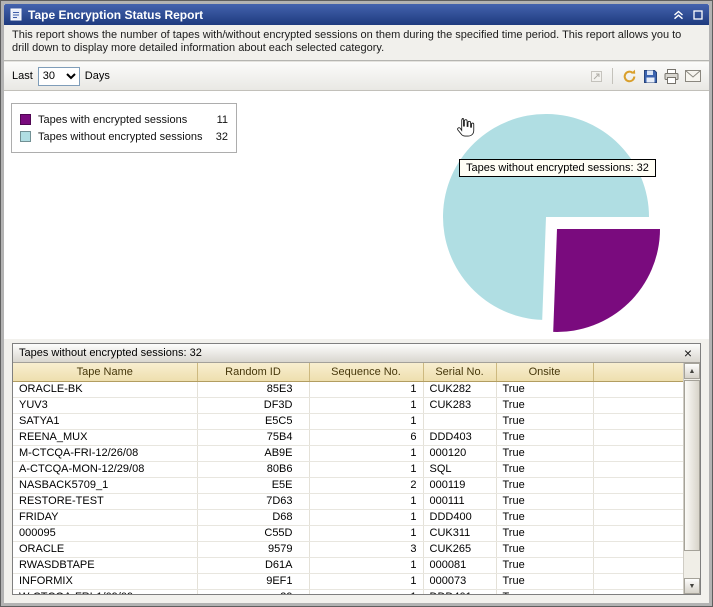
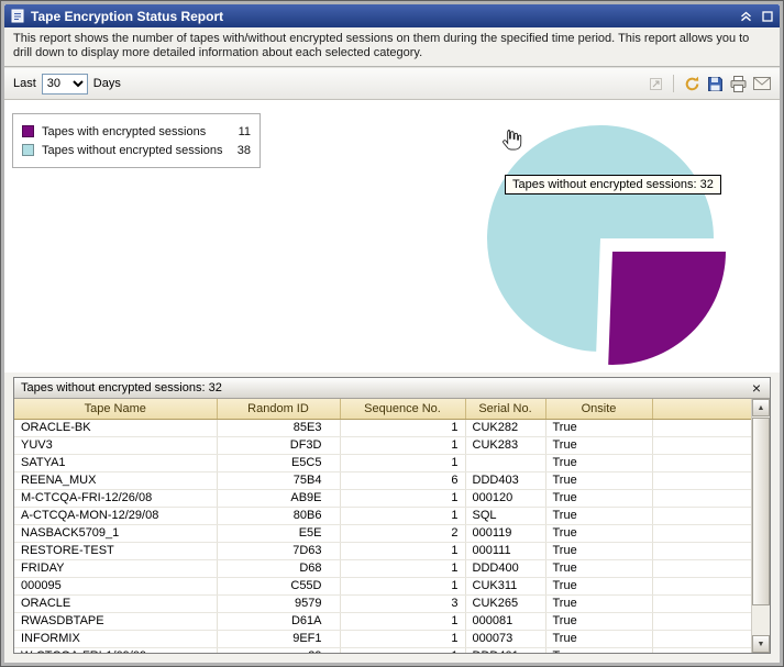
  Tape Encryption Status Report
  This report shows the number of tapes with/without encrypted sessions on them during the specified time period. This report allows you to drill down to display more detailed information about each selected category.
  Last
  30
  Days
  Tapes with encrypted sessions
  11
  Tapes without encrypted sessions
- 32
+ 38
  Tapes without encrypted sessions: 32
  Tapes without encrypted sessions: 32
  ×
  Tape Name	Random ID	Sequence No.	Serial No.	Onsite
  ORACLE-BK	85E3	1	CUK282	True
  YUV3	DF3D	1	CUK283	True
  SATYA1	E5C5	1		True
  REENA_MUX	75B4	6	DDD403	True
  M-CTCQA-FRI-12/26/08	AB9E	1	000120	True
  A-CTCQA-MON-12/29/08	80B6	1	SQL	True
  NASBACK5709_1	E5E	2	000119	True
  RESTORE-TEST	7D63	1	000111	True
  FRIDAY	D68	1	DDD400	True
  000095	C55D	1	CUK311	True
  ORACLE	9579	3	CUK265	True
  RWASDBTAPE	D61A	1	000081	True
  INFORMIX	9EF1	1	000073	True
